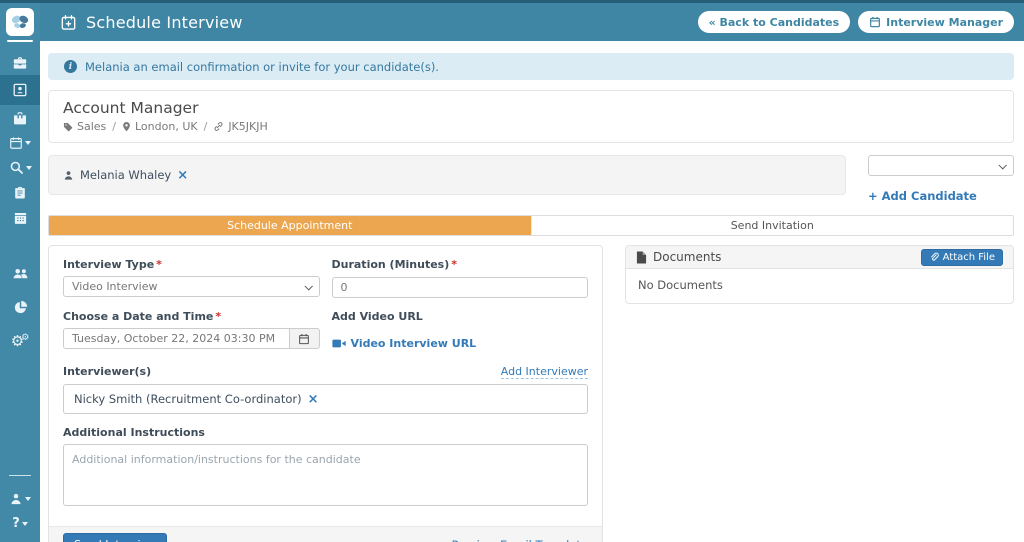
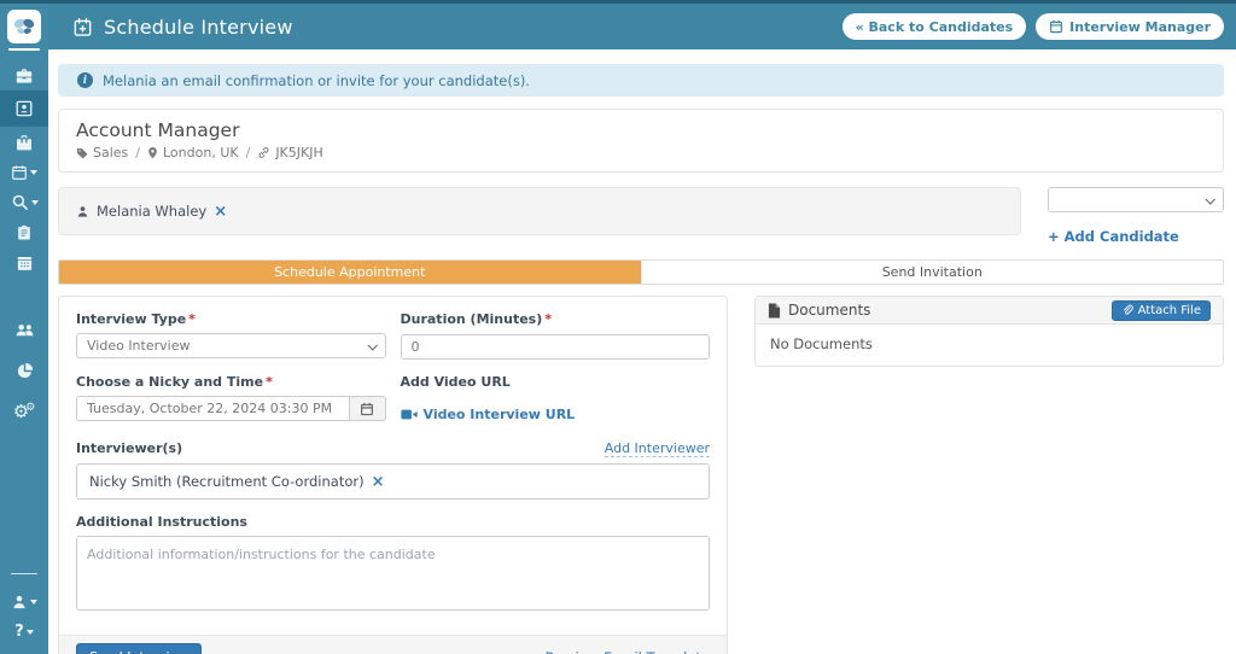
  ⚙⚙
  ?
  Schedule Interview
  « Back to Candidates
  Interview Manager
  i
  Melania an email confirmation or invite for your candidate(s).
  Account Manager
  Sales
  /
  London, UK
  /
  JK5JKJH
  Melania Whaley
  ×
  + Add Candidate
  Schedule Appointment
  Send Invitation
  Interview Type *
  Video Interview
  Duration (Minutes) *
  0
- Choose a Date and Time *
+ Choose a Nicky and Time *
  Tuesday, October 22, 2024 03:30 PM
  Add Video URL
  Video Interview URL
  Interviewer(s)
  Add Interviewer
  Nicky Smith (Recruitment Co-ordinator)
  ×
  Additional Instructions
  Additional information/instructions for the candidate
  Documents
  Attach File
  No Documents
